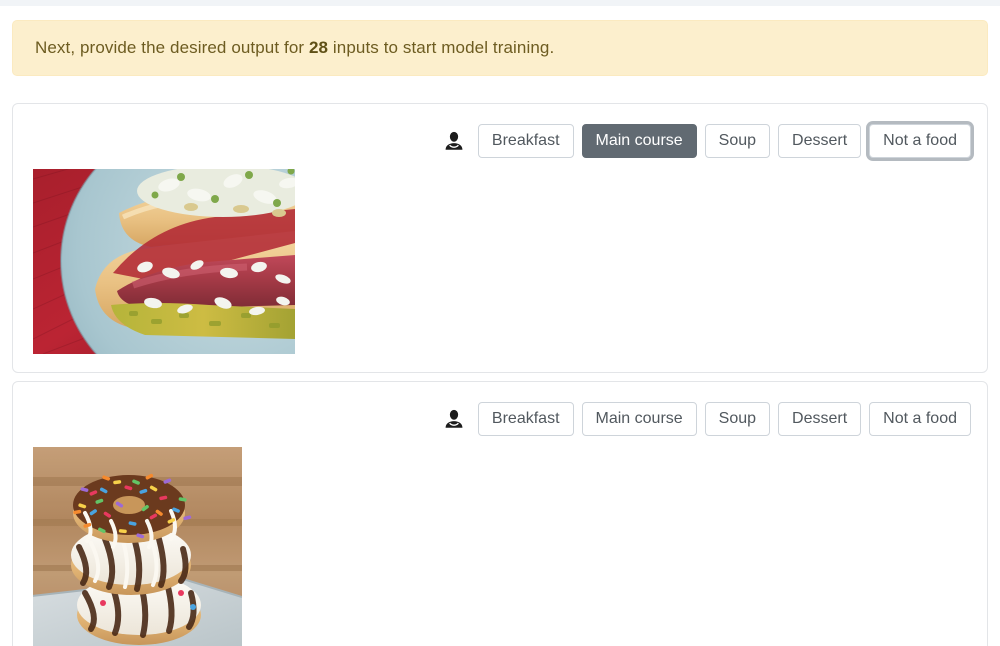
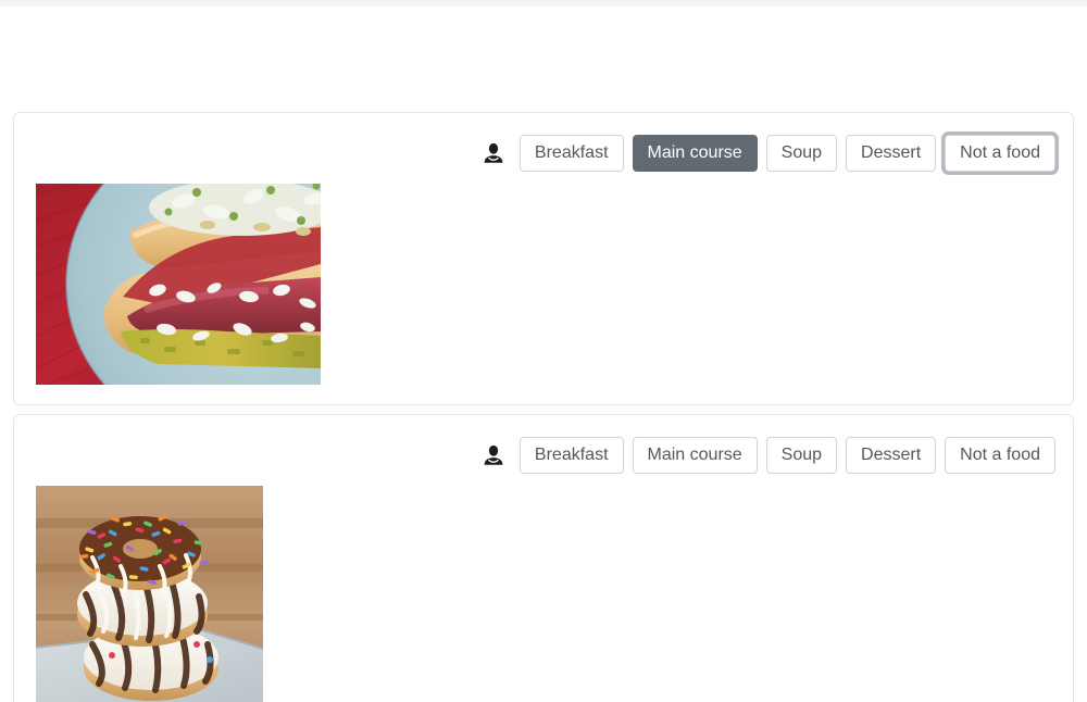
- Next, provide the desired output for 28 inputs to start model training.
  Breakfast
  Main course
  Soup
  Dessert
  Not a food
  Breakfast
  Main course
  Soup
  Dessert
  Not a food
